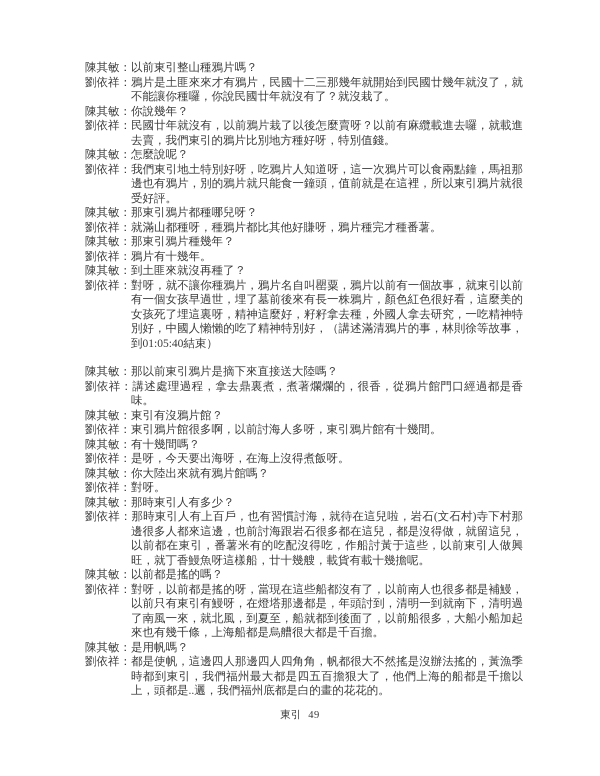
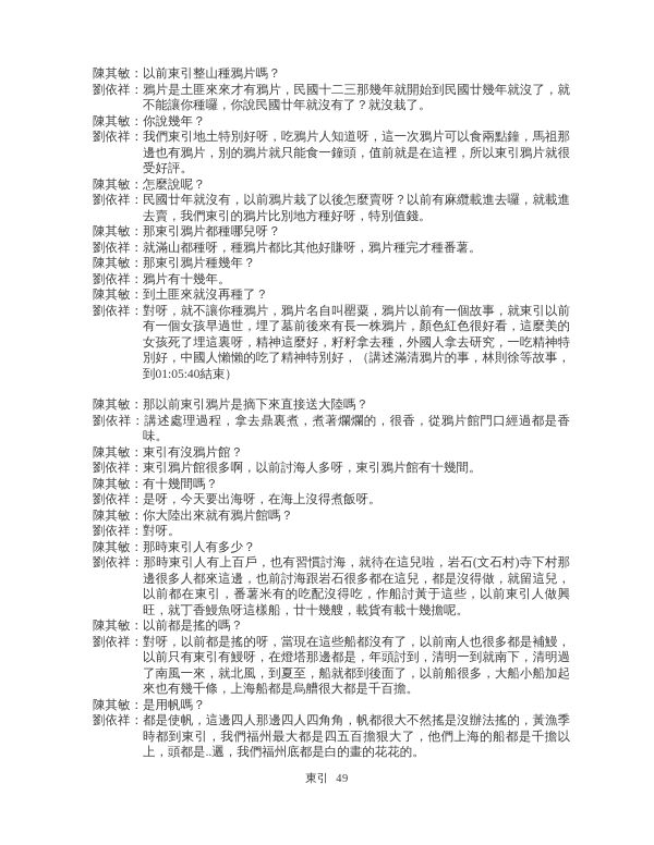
  陳其敏：以前東引整山種鴉片嗎？
  劉依祥：鴉片是土匪來來才有鴉片，民國十二三那幾年就開始到民國廿幾年就沒了，就不能讓你種囉，你說民國廿年就沒有了？就沒栽了。
  陳其敏：你說幾年？
- 劉依祥：民國廿年就沒有，以前鴉片栽了以後怎麼賣呀？以前有麻纜載進去囉，就載進去賣，我們東引的鴉片比別地方種好呀，特別值錢。
+ 劉依祥：我們東引地土特別好呀，吃鴉片人知道呀，這一次鴉片可以食兩點鐘，馬祖那邊也有鴉片，別的鴉片就只能食一鐘頭，值前就是在這裡，所以東引鴉片就很受好評。
  陳其敏：怎麼說呢？
- 劉依祥：我們東引地土特別好呀，吃鴉片人知道呀，這一次鴉片可以食兩點鐘，馬祖那邊也有鴉片，別的鴉片就只能食一鐘頭，值前就是在這裡，所以東引鴉片就很受好評。
+ 劉依祥：民國廿年就沒有，以前鴉片栽了以後怎麼賣呀？以前有麻纜載進去囉，就載進去賣，我們東引的鴉片比別地方種好呀，特別值錢。
  陳其敏：那東引鴉片都種哪兒呀？
  劉依祥：就滿山都種呀，種鴉片都比其他好賺呀，鴉片種完才種番薯。
  陳其敏：那東引鴉片種幾年？
  劉依祥：鴉片有十幾年。
  陳其敏：到土匪來就沒再種了？
  劉依祥：對呀，就不讓你種鴉片，鴉片名自叫罌粟，鴉片以前有一個故事，就東引以前有一個女孩早過世，埋了墓前後來有長一株鴉片，顏色紅色很好看，這麼美的女孩死了埋這裏呀，精神這麼好，籽籽拿去種，外國人拿去研究，一吃精神特別好，中國人懶懶的吃了精神特別好，（講述滿清鴉片的事，林則徐等故事，到01:05:40結束）
  陳其敏：那以前東引鴉片是摘下來直接送大陸嗎？
  劉依祥：講述處理過程，拿去鼎裏煮，煮著爛爛的，很香，從鴉片館門口經過都是香味。
  陳其敏：東引有沒鴉片館？
  劉依祥：東引鴉片館很多啊，以前討海人多呀，東引鴉片館有十幾間。
  陳其敏：有十幾間嗎？
  劉依祥：是呀，今天要出海呀，在海上沒得煮飯呀。
  陳其敏：你大陸出來就有鴉片館嗎？
  劉依祥：對呀。
  陳其敏：那時東引人有多少？
  劉依祥：那時東引人有上百戶，也有習慣討海，就待在這兒啦，岩石(文石村)寺下村那邊很多人都來這邊，也前討海跟岩石很多都在這兒，都是沒得做，就留這兒，以前都在東引，番薯米有的吃配沒得吃，作船討黃于這些，以前東引人做興旺，就丁香鰻魚呀這樣船，廿十幾艘，載貨有載十幾擔呢。
  陳其敏：以前都是搖的嗎？
  劉依祥：對呀，以前都是搖的呀，當現在這些船都沒有了，以前南人也很多都是補鰻，以前只有東引有鰻呀，在燈塔那邊都是，年頭討到，清明一到就南下，清明過了南風一來，就北風，到夏至，船就都到後面了，以前船很多，大船小船加起來也有幾千條，上海船都是烏艚很大都是千百擔。
  陳其敏：是用帆嗎？
  劉依祥：都是使帆，這邊四人那邊四人四角角，帆都很大不然搖是沒辦法搖的，黃漁季時都到東引，我們福州最大都是四五百擔狠大了，他們上海的船都是千擔以上，頭都是..邐，我們福州底都是白的畫的花花的。
  東引 49
